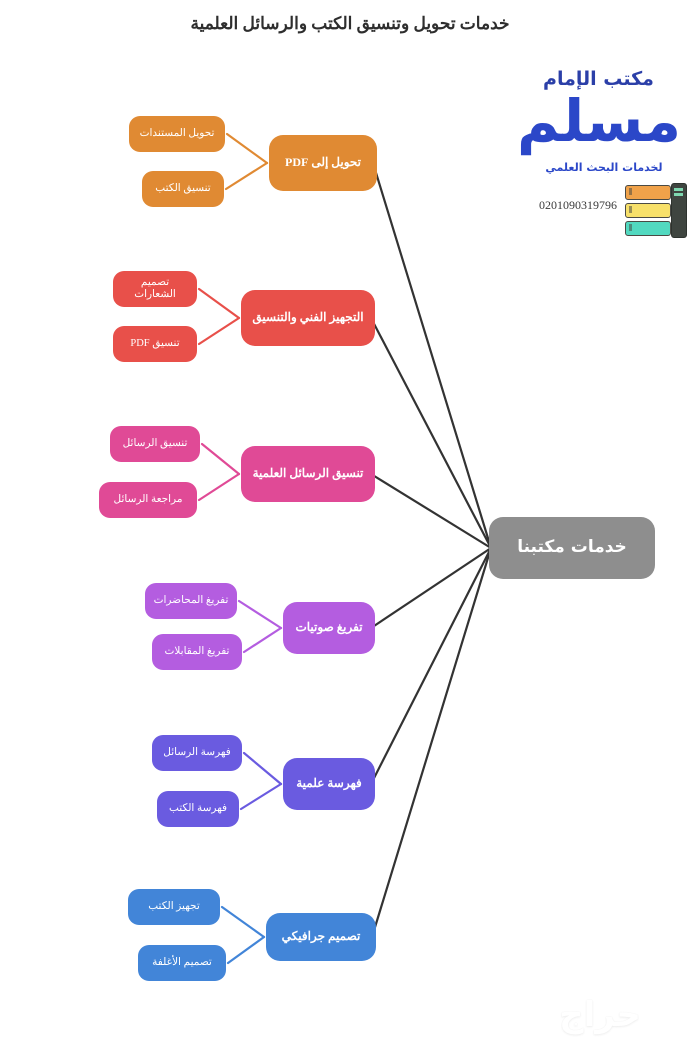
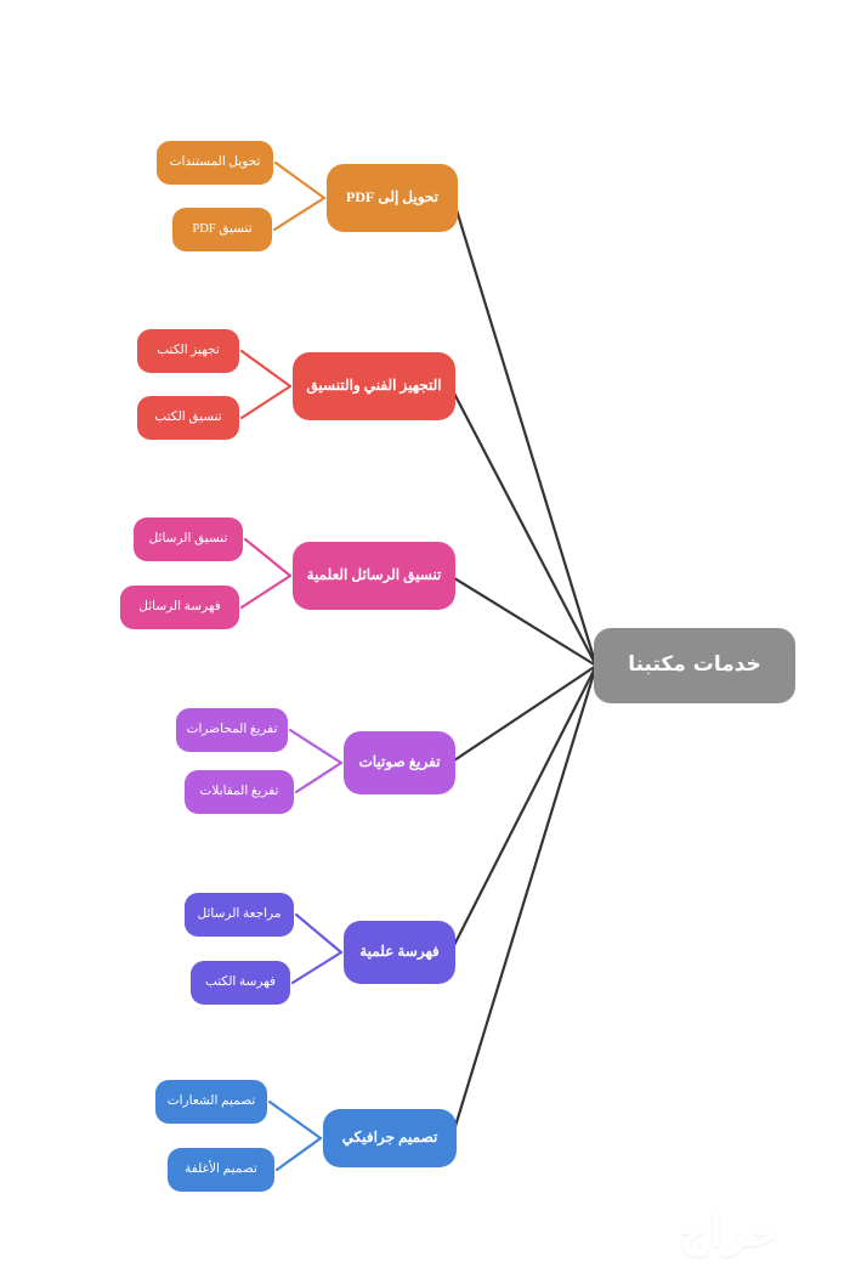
- خدمات تحويل وتنسيق الكتب والرسائل العلمية
- مكتب الإمام
- مسلم
- لخدمات البحث العلمي
- 0201090319796
  تحويل إلى PDF
  تحويل المستندات
- تنسيق الكتب
+ تنسيق PDF
  التجهيز الفني والتنسيق
- تصميم الشعارات
+ تجهيز الكتب
- تنسيق PDF
+ تنسيق الكتب
  تنسيق الرسائل العلمية
  تنسيق الرسائل
- مراجعة الرسائل
+ فهرسة الرسائل
  تفريغ صوتيات
  تفريغ المحاضرات
  تفريغ المقابلات
  فهرسة علمية
- فهرسة الرسائل
+ مراجعة الرسائل
  فهرسة الكتب
  تصميم جرافيكي
- تجهيز الكتب
+ تصميم الشعارات
  تصميم الأغلفة
  خدمات مكتبنا
